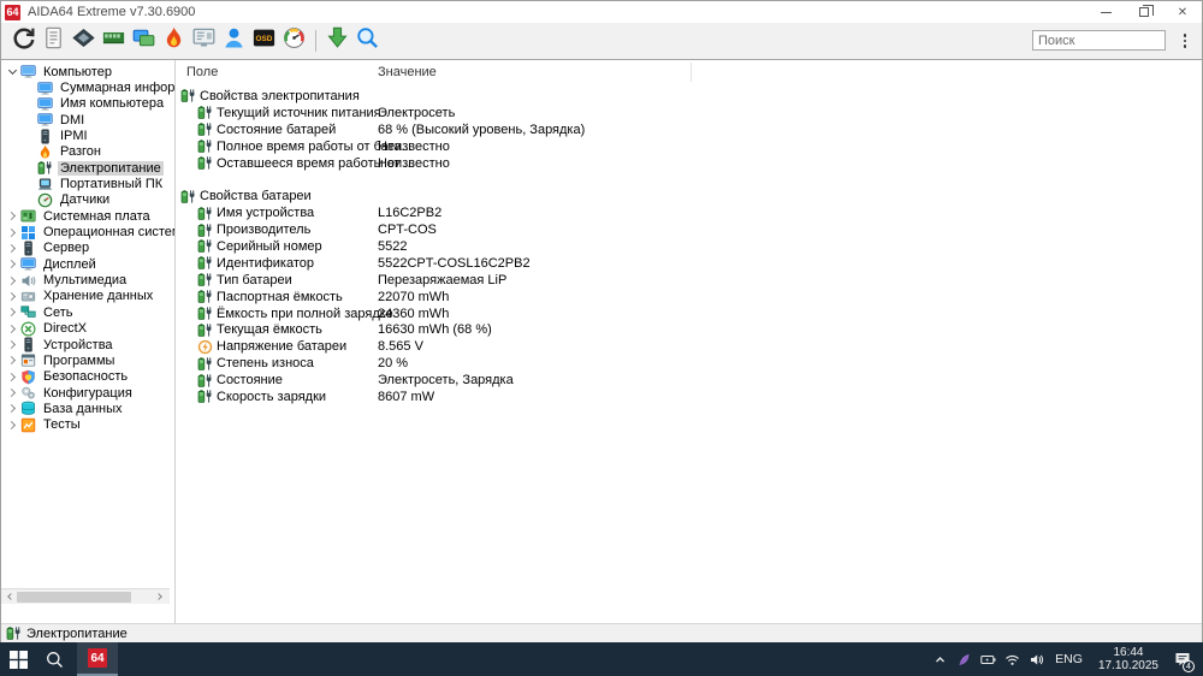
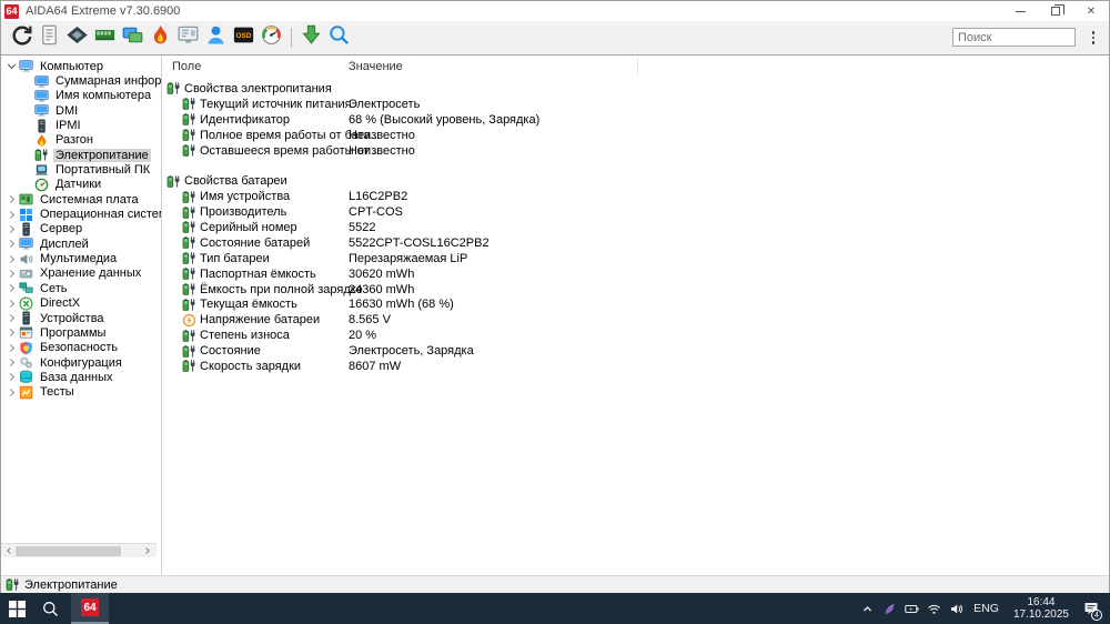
  64
  AIDA64 Extreme v7.30.6900
  ✕
  Поиск
  Компьютер
  Суммарная инфор
  Имя компьютера
  DMI
  IPMI
  Разгон
  Электропитание
  Портативный ПК
  Датчики
  Системная плата
  Операционная систе
  Сервер
  Дисплей
  Мультимедиа
  Хранение данных
  Сеть
  DirectX
  Устройства
  Программы
  Безопасность
  Конфигурация
  База данных
  Тесты
  Поле
  Значение
  Свойства электропитания
  Текущий источник питания
  Электросеть
- Состояние батарей
+ Идентификатор
  68 % (Высокий уровень, Зарядка)
  Полное время работы от бата...
  Неизвестно
  Оставшееся время работы от ...
  Неизвестно
  Свойства батареи
  Имя устройства
  L16C2PB2
  Производитель
  CPT-COS
  Серийный номер
  5522
- Идентификатор
+ Состояние батарей
  5522CPT-COSL16C2PB2
  Тип батареи
  Перезаряжаемая LiP
  Паспортная ёмкость
- 22070 mWh
+ 30620 mWh
  Ёмкость при полной зарядке
  24360 mWh
  Текущая ёмкость
  16630 mWh (68 %)
  Напряжение батареи
  8.565 V
  Степень износа
  20 %
  Состояние
  Электросеть, Зарядка
  Скорость зарядки
  8607 mW
  Электропитание
  64
  ENG
  16:44
  17.10.2025
